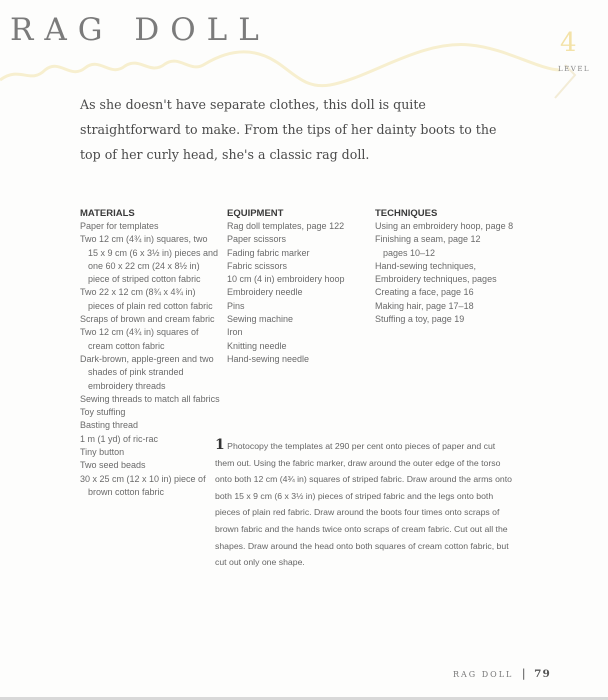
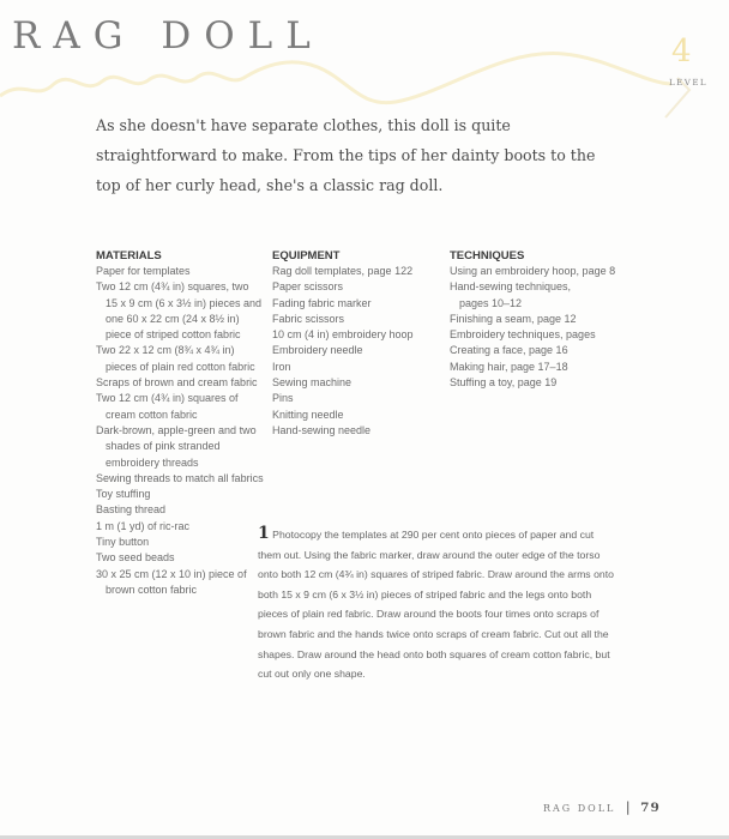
  RAG DOLL
  4
  LEVEL
  As she doesn't have separate clothes, this doll is quite straightforward to make. From the tips of her dainty boots to the top of her curly head, she's a classic rag doll.
  MATERIALS
  Paper for templates
  Two 12 cm (4¾ in) squares, two
  15 x 9 cm (6 x 3½ in) pieces and
  one 60 x 22 cm (24 x 8½ in)
  piece of striped cotton fabric
  Two 22 x 12 cm (8¾ x 4¾ in)
  pieces of plain red cotton fabric
  Scraps of brown and cream fabric
  Two 12 cm (4¾ in) squares of
  cream cotton fabric
  Dark-brown, apple-green and two
  shades of pink stranded
  embroidery threads
  Sewing threads to match all fabrics
  Toy stuffing
  Basting thread
  1 m (1 yd) of ric-rac
  Tiny button
  Two seed beads
  30 x 25 cm (12 x 10 in) piece of
  brown cotton fabric
  EQUIPMENT
  Rag doll templates, page 122
  Paper scissors
  Fading fabric marker
  Fabric scissors
  10 cm (4 in) embroidery hoop
  Embroidery needle
- Pins
+ Iron
  Sewing machine
- Iron
+ Pins
  Knitting needle
  Hand-sewing needle
  TECHNIQUES
  Using an embroidery hoop, page 8
- Finishing a seam, page 12
+ Hand-sewing techniques,
  pages 10–12
- Hand-sewing techniques,
+ Finishing a seam, page 12
  Embroidery techniques, pages
  Creating a face, page 16
  Making hair, page 17–18
  Stuffing a toy, page 19
  1 Photocopy the templates at 290 per cent onto pieces of paper and cut them out. Using the fabric marker, draw around the outer edge of the torso onto both 12 cm (4¾ in) squares of striped fabric. Draw around the arms onto both 15 x 9 cm (6 x 3½ in) pieces of striped fabric and the legs onto both pieces of plain red fabric. Draw around the boots four times onto scraps of brown fabric and the hands twice onto scraps of cream fabric. Cut out all the shapes. Draw around the head onto both squares of cream cotton fabric, but cut out only one shape.
  RAG DOLL | 79
